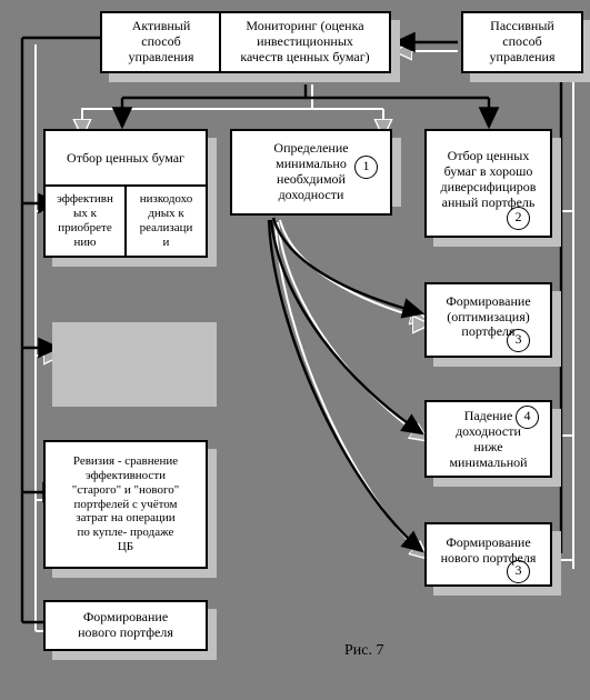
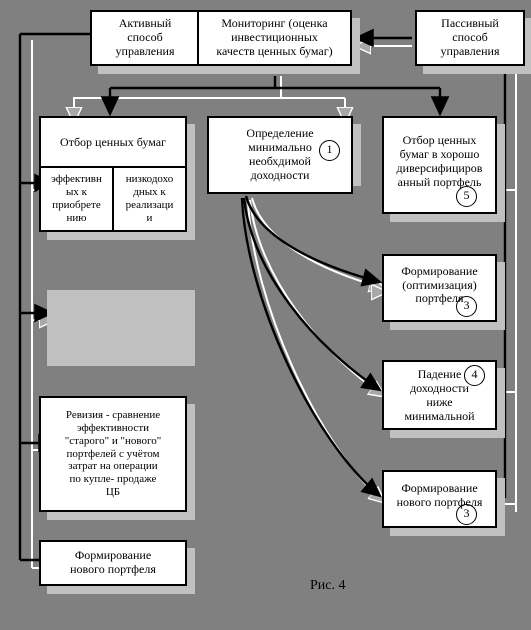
  Активный
  способ
  управления
  Мониторинг (оценка
  инвестиционных
  качеств ценных бумаг)
  Пассивный
  способ
  управления
  Отбор ценных бумаг
  эффективн
  ых к
  приобрете
  нию
  низкодохо
  дных к
  реализаци
  и
  Определение
  минимально
  необхдимой
  доходности
  1
  Отбор ценных
  бумаг в хорошо
  диверсифициров
  анный портфель
- 2
+ 5
  Формирование
  (оптимизация)
  портфеля
  3
  Ревизия - сравнение
  эффективности
  "старого" и "нового"
  портфелей с учётом
  затрат на операции
  по купле- продаже
  ЦБ
  Падение
  доходности
  ниже
  минимальной
  4
  Формирование
  нового портфеля
  Формирование
  нового портфеля
  3
- Рис. 7
+ Рис. 4
